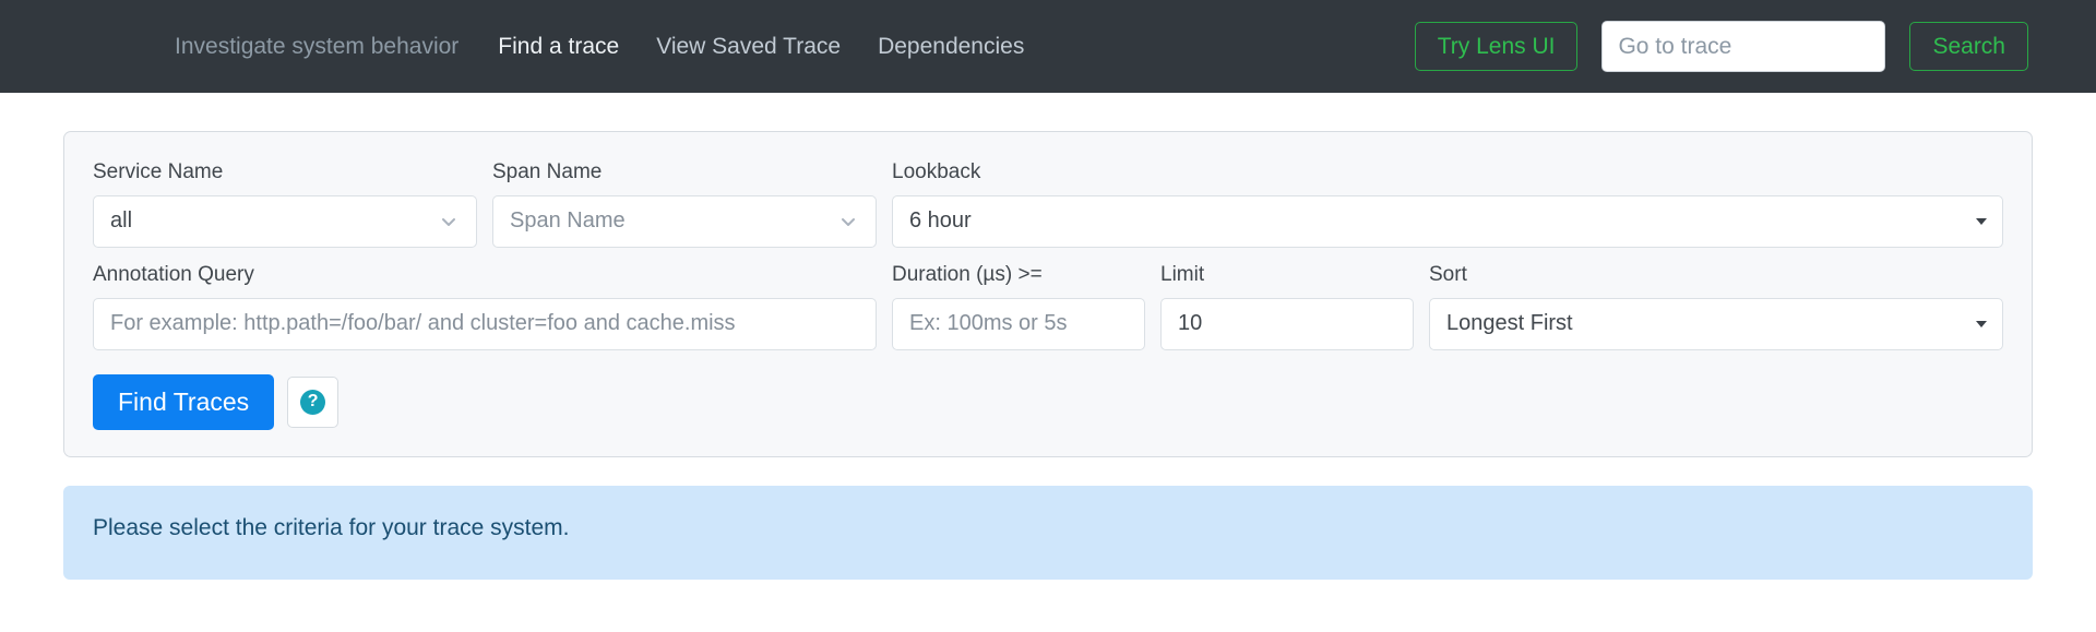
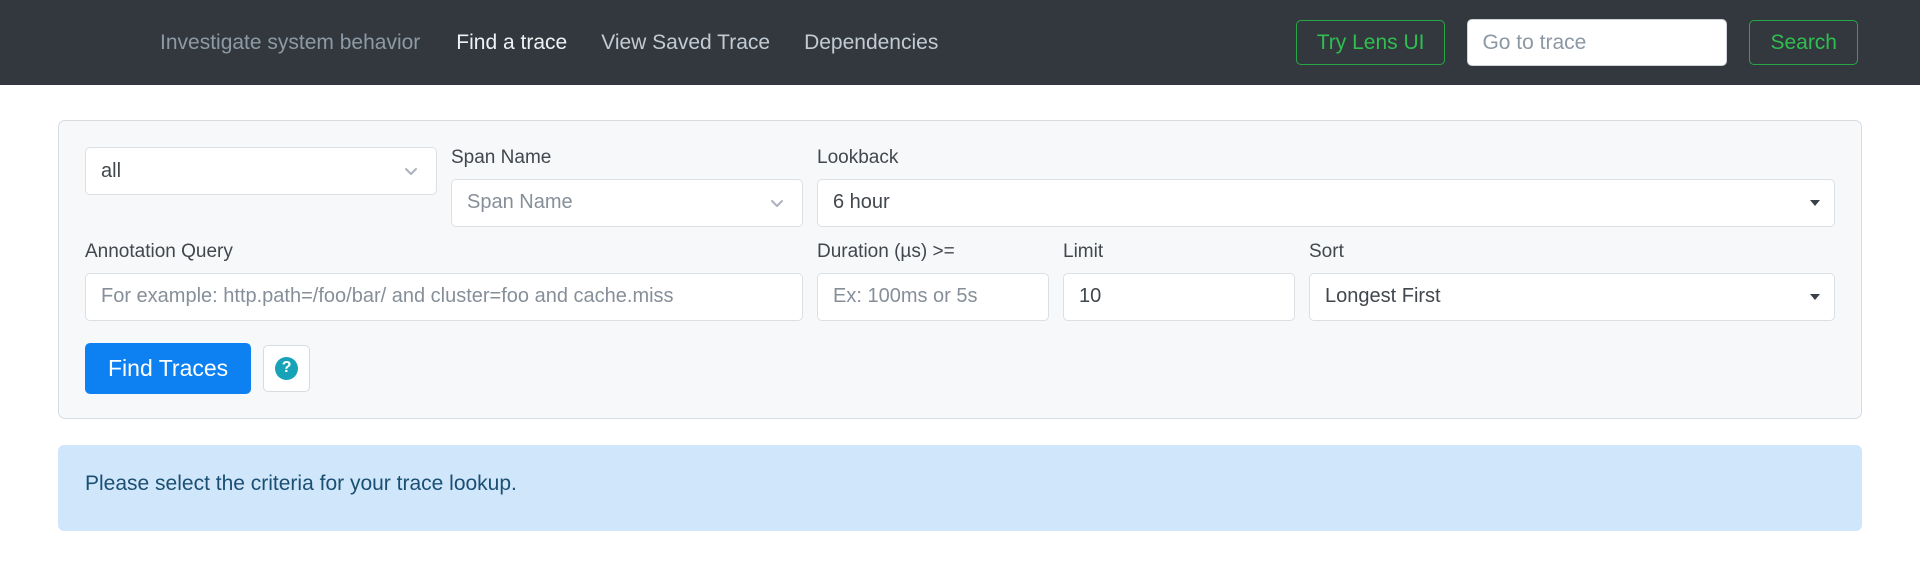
  Investigate system behavior
  Find a trace
  View Saved Trace
  Dependencies
  Try Lens UI
  Go to trace
  Search
- Service Name
  all
  Span Name
  Span Name
  Lookback
  6 hour
  Annotation Query
  For example: http.path=/foo/bar/ and cluster=foo and cache.miss
  Duration (µs) >=
  Ex: 100ms or 5s
  Limit
  10
  Sort
  Longest First
  Find Traces
  ?
- Please select the criteria for your trace system.
+ Please select the criteria for your trace lookup.
